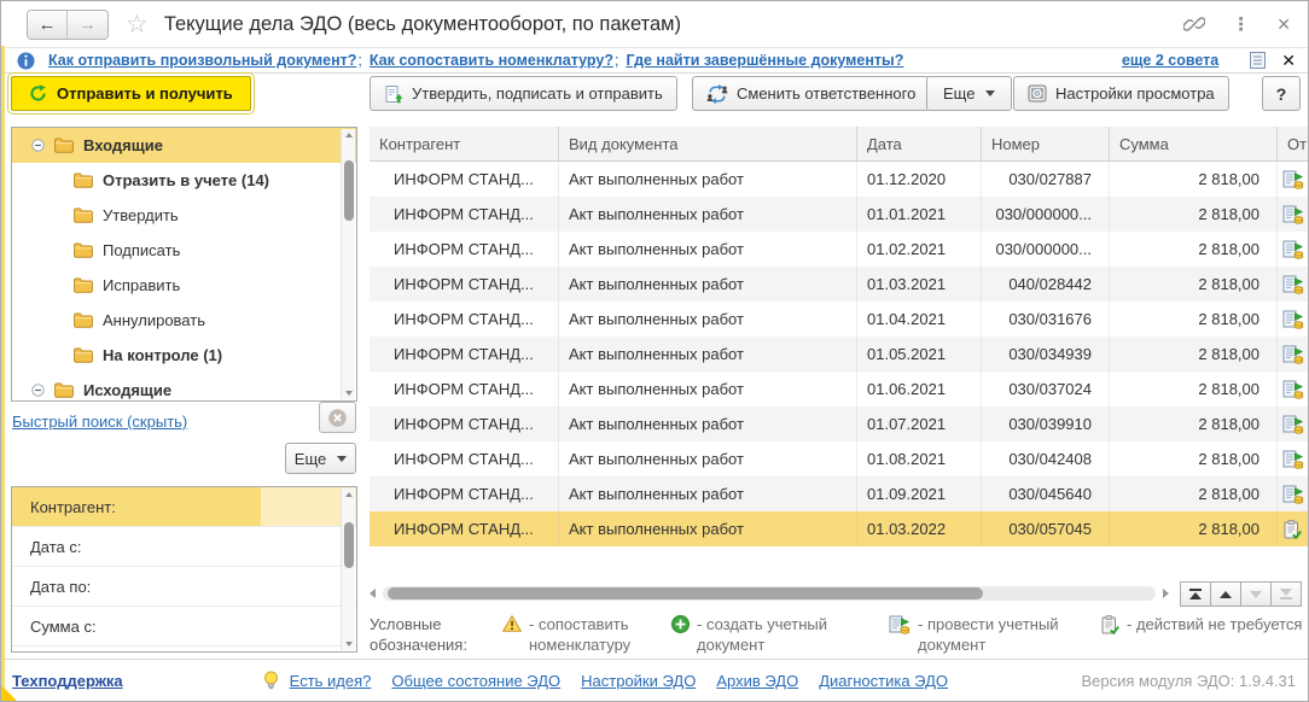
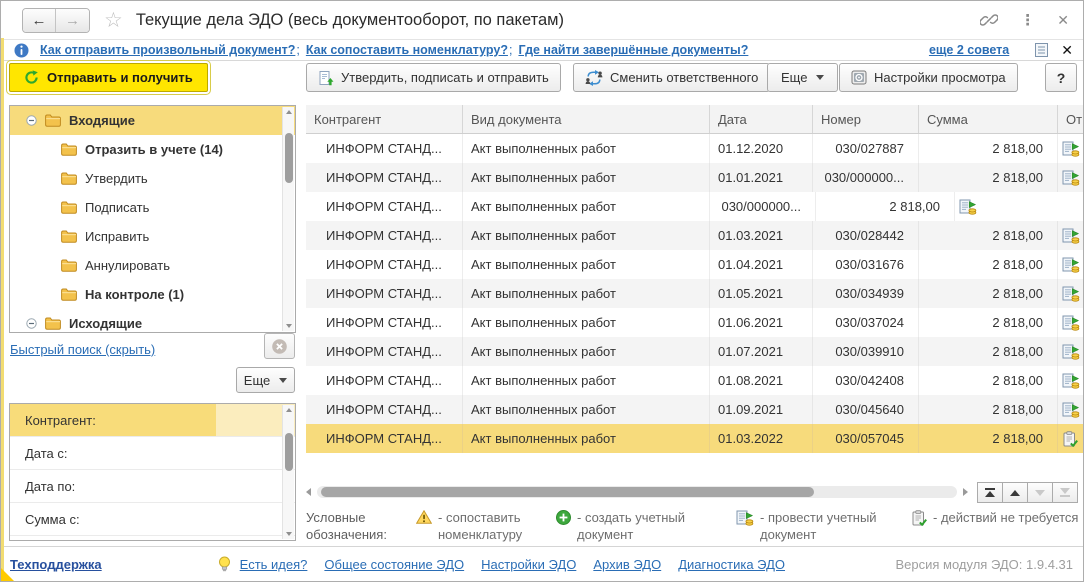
  ←
  →
  ☆
  Текущие дела ЭДО (весь документооборот, по пакетам)
  ⋮
  ✕
  Как отправить произвольный документ?; Как сопоставить номенклатуру?; Где найти завершённые документы?
  еще 2 совета
  ✕
  Отправить и получить
  Утвердить, подписать и отправить
  Сменить ответственного
  Еще
  Настройки просмотра
  ?
  Входящие
  Отразить в учете (14)
  Утвердить
  Подписать
  Исправить
  Аннулировать
  На контроле (1)
  Исходящие
  Быстрый поиск (скрыть)
  Еще
  Контрагент:
  Дата с:
  Дата по:
  Сумма с:
  Контрагент
  Вид документа
  Дата
  Номер
  Сумма
  От
  ИНФОРМ СТАНД...
  Акт выполненных работ
  01.12.2020
  030/027887
  2 818,00
  ИНФОРМ СТАНД...
  Акт выполненных работ
  01.01.2021
  030/000000...
  2 818,00
  ИНФОРМ СТАНД...
  Акт выполненных работ
- 01.02.2021
  030/000000...
  2 818,00
  ИНФОРМ СТАНД...
  Акт выполненных работ
  01.03.2021
- 040/028442
+ 030/028442
  2 818,00
  ИНФОРМ СТАНД...
  Акт выполненных работ
  01.04.2021
  030/031676
  2 818,00
  ИНФОРМ СТАНД...
  Акт выполненных работ
  01.05.2021
  030/034939
  2 818,00
  ИНФОРМ СТАНД...
  Акт выполненных работ
  01.06.2021
  030/037024
  2 818,00
  ИНФОРМ СТАНД...
  Акт выполненных работ
  01.07.2021
  030/039910
  2 818,00
  ИНФОРМ СТАНД...
  Акт выполненных работ
  01.08.2021
  030/042408
  2 818,00
  ИНФОРМ СТАНД...
  Акт выполненных работ
  01.09.2021
  030/045640
  2 818,00
  ИНФОРМ СТАНД...
  Акт выполненных работ
  01.03.2022
  030/057045
  2 818,00
  Условные обозначения:
  - сопоставить номенклатуру
  - создать учетный документ
  - провести учетный документ
  - действий не требуется
  Техподдержка
  Есть идея?
  Общее состояние ЭДО
  Настройки ЭДО
  Архив ЭДО
  Диагностика ЭДО
  Версия модуля ЭДО: 1.9.4.31
